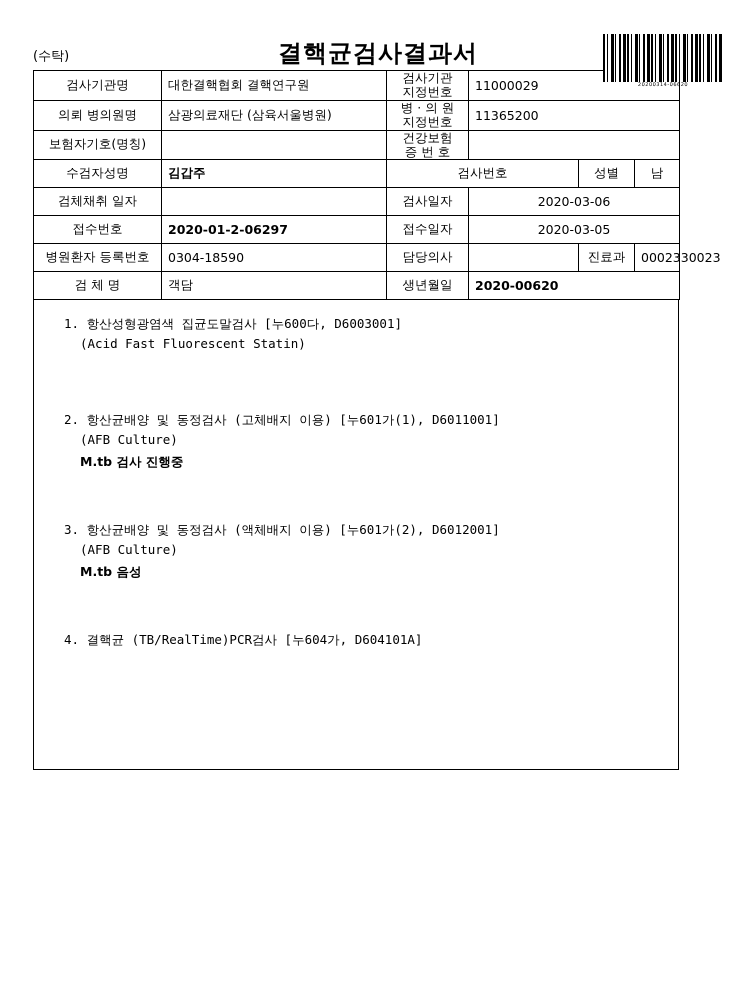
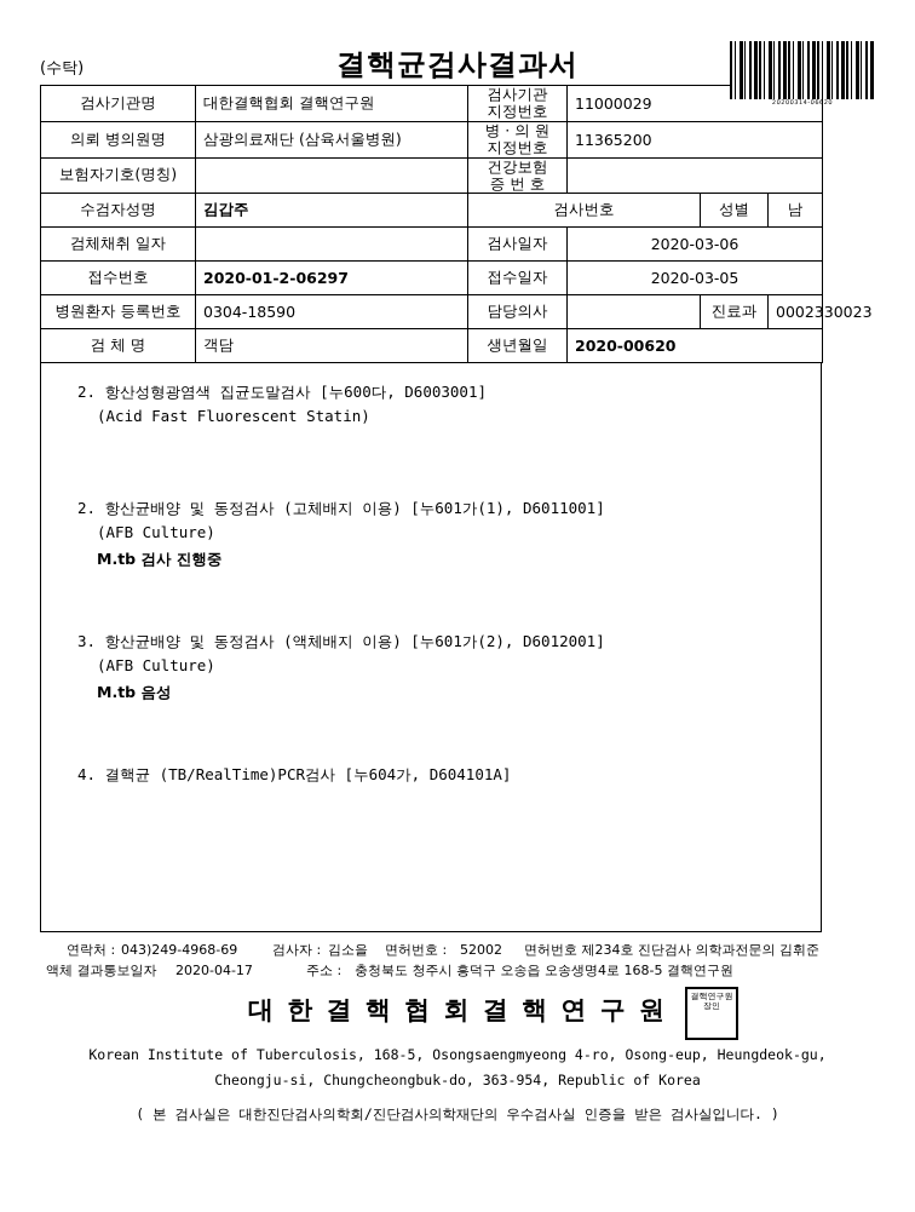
  (수탁)
  결핵균검사결과서
  검사기관명	대한결핵협회 결핵연구원	검사기관지정번호	11000029
  의뢰 병의원명	삼광의료재단 (삼육서울병원)	병 · 의 원지정번호	11365200
  보험자기호(명칭)		건강보험증 번 호
  수검자성명	김갑주	검사번호	성별	남
  검체채취 일자		검사일자	2020-03-06
  접수번호	2020-01-2-06297	접수일자	2020-03-05
  병원환자 등록번호	0304-18590	담당의사		진료과	0002330023
  검 체 명	객담	생년월일	2020-00620
- 1. 항산성형광염색 집균도말검사 [누600다, D6003001]
+ 2. 항산성형광염색 집균도말검사 [누600다, D6003001]
  (Acid Fast Fluorescent Statin)
  2. 항산균배양 및 동정검사 (고체배지 이용) [누601가(1), D6011001]
  (AFB Culture)
  M.tb 검사 진행중
  3. 항산균배양 및 동정검사 (액체배지 이용) [누601가(2), D6012001]
  (AFB Culture)
  M.tb 음성
  4. 결핵균 (TB/RealTime)PCR검사 [누604가, D604101A]
+ 연락처 :
+ 043)249-4968-69
+ 검사자 :
+ 김소을
+ 면허번호 :
+ 52002
+ 면허번호 제234호 진단검사 의학과전문의 김휘준
+ 액체 결과통보일자
+ 2020-04-17
+ 주소 :
+ 충청북도 청주시 흥덕구 오송읍 오송생명4로 168-5 결핵연구원
+ 대 한 결 핵 협 회 결 핵 연 구 원
+ 결핵연구원장인
+ Korean Institute of Tuberculosis, 168-5, Osongsaengmyeong 4-ro, Osong-eup, Heungdeok-gu,
+ Cheongju-si, Chungcheongbuk-do, 363-954, Republic of Korea
+ ( 본 검사실은 대한진단검사의학회/진단검사의학재단의 우수검사실 인증을 받은 검사실입니다. )
